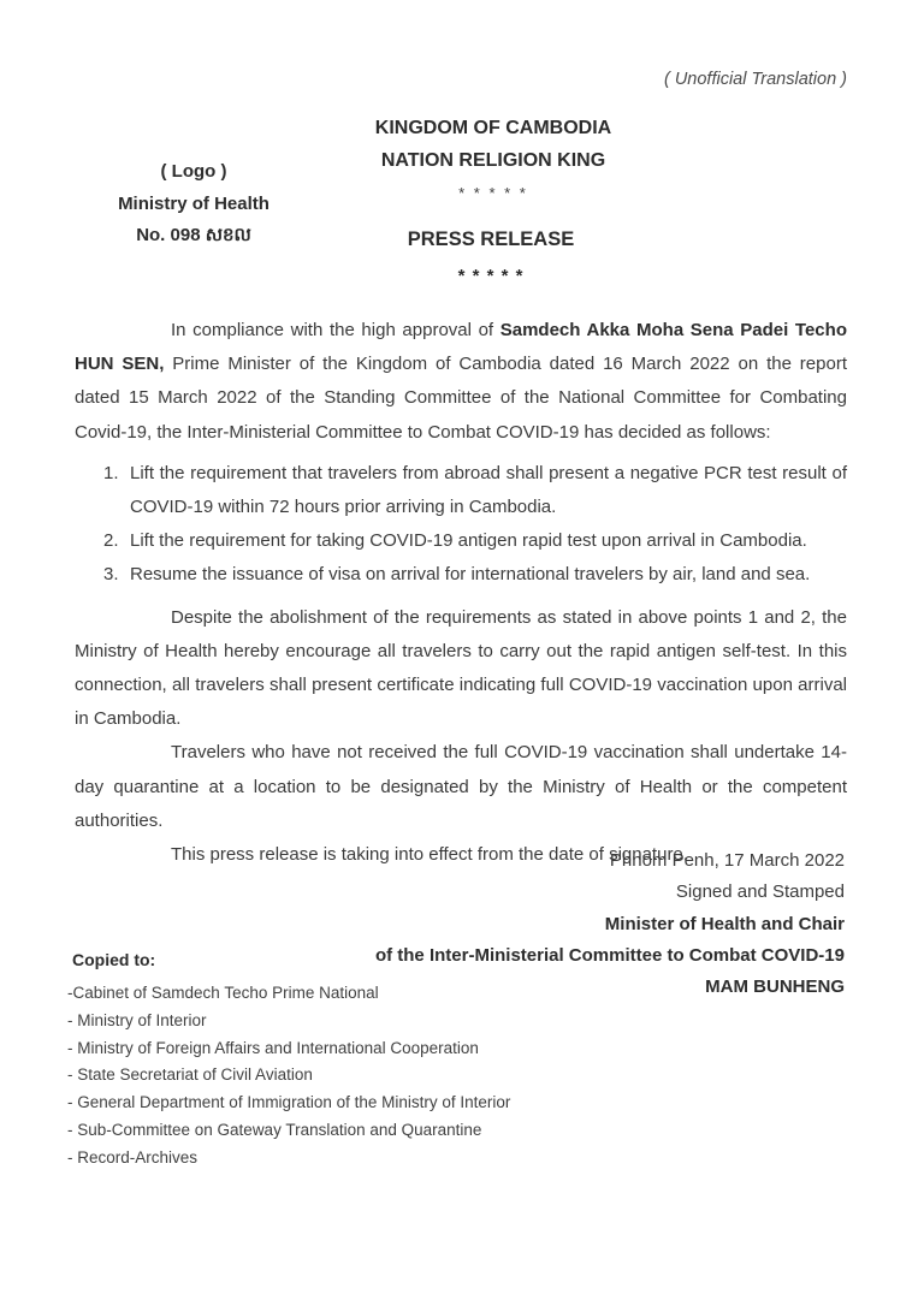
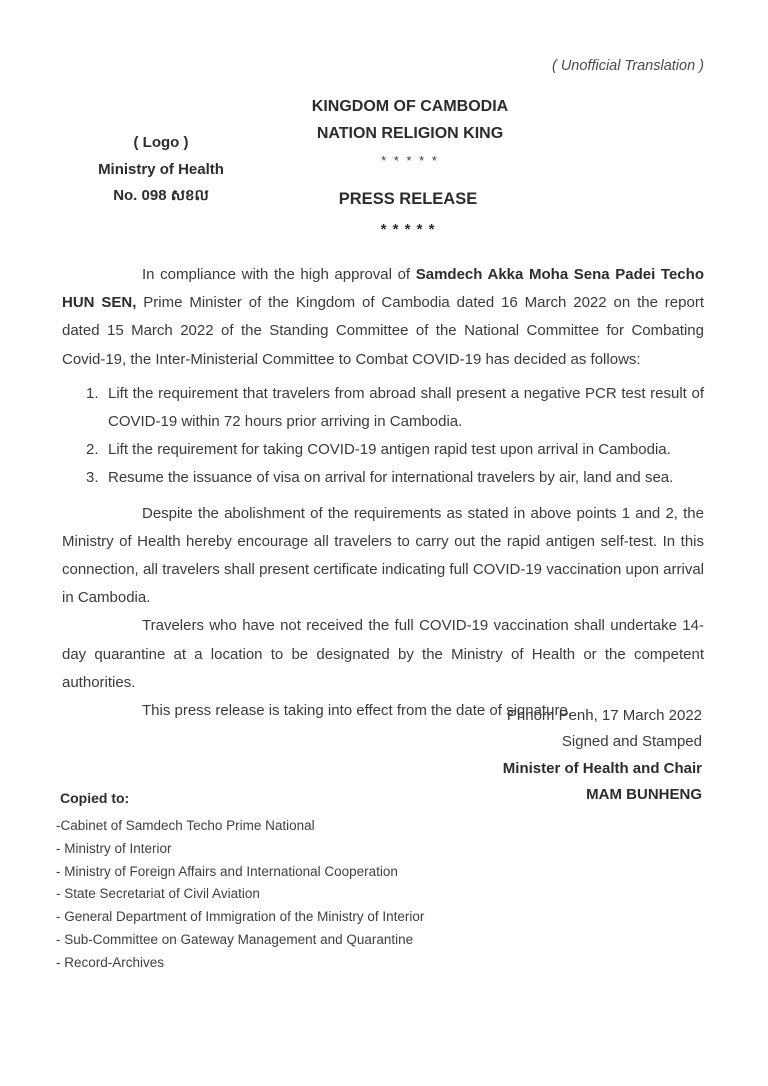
  ( Unofficial Translation )
  KINGDOM OF CAMBODIA
  NATION RELIGION KING
  * * * * *
  ( Logo )
  Ministry of Health
  No. 098 សខល
  PRESS RELEASE
  * * * * *
  In compliance with the high approval of Samdech Akka Moha Sena Padei Techo HUN SEN, Prime Minister of the Kingdom of Cambodia dated 16 March 2022 on the report dated 15 March 2022 of the Standing Committee of the National Committee for Combating Covid-19, the Inter-Ministerial Committee to Combat COVID-19 has decided as follows:
  1.
  Lift the requirement that travelers from abroad shall present a negative PCR test result of COVID-19 within 72 hours prior arriving in Cambodia.
  2.
  Lift the requirement for taking COVID-19 antigen rapid test upon arrival in Cambodia.
  3.
  Resume the issuance of visa on arrival for international travelers by air, land and sea.
  Despite the abolishment of the requirements as stated in above points 1 and 2, the Ministry of Health hereby encourage all travelers to carry out the rapid antigen self-test. In this connection, all travelers shall present certificate indicating full COVID-19 vaccination upon arrival in Cambodia.
  Travelers who have not received the full COVID-19 vaccination shall undertake 14-day quarantine at a location to be designated by the Ministry of Health or the competent authorities.
  This press release is taking into effect from the date of signature.
  Phnom Penh, 17 March 2022
  Signed and Stamped
  Minister of Health and Chair
- of the Inter-Ministerial Committee to Combat COVID-19
  MAM BUNHENG
  Copied to:
  -Cabinet of Samdech Techo Prime National
  - Ministry of Interior
  - Ministry of Foreign Affairs and International Cooperation
  - State Secretariat of Civil Aviation
  - General Department of Immigration of the Ministry of Interior
- - Sub-Committee on Gateway Translation and Quarantine
+ - Sub-Committee on Gateway Management and Quarantine
  - Record-Archives
